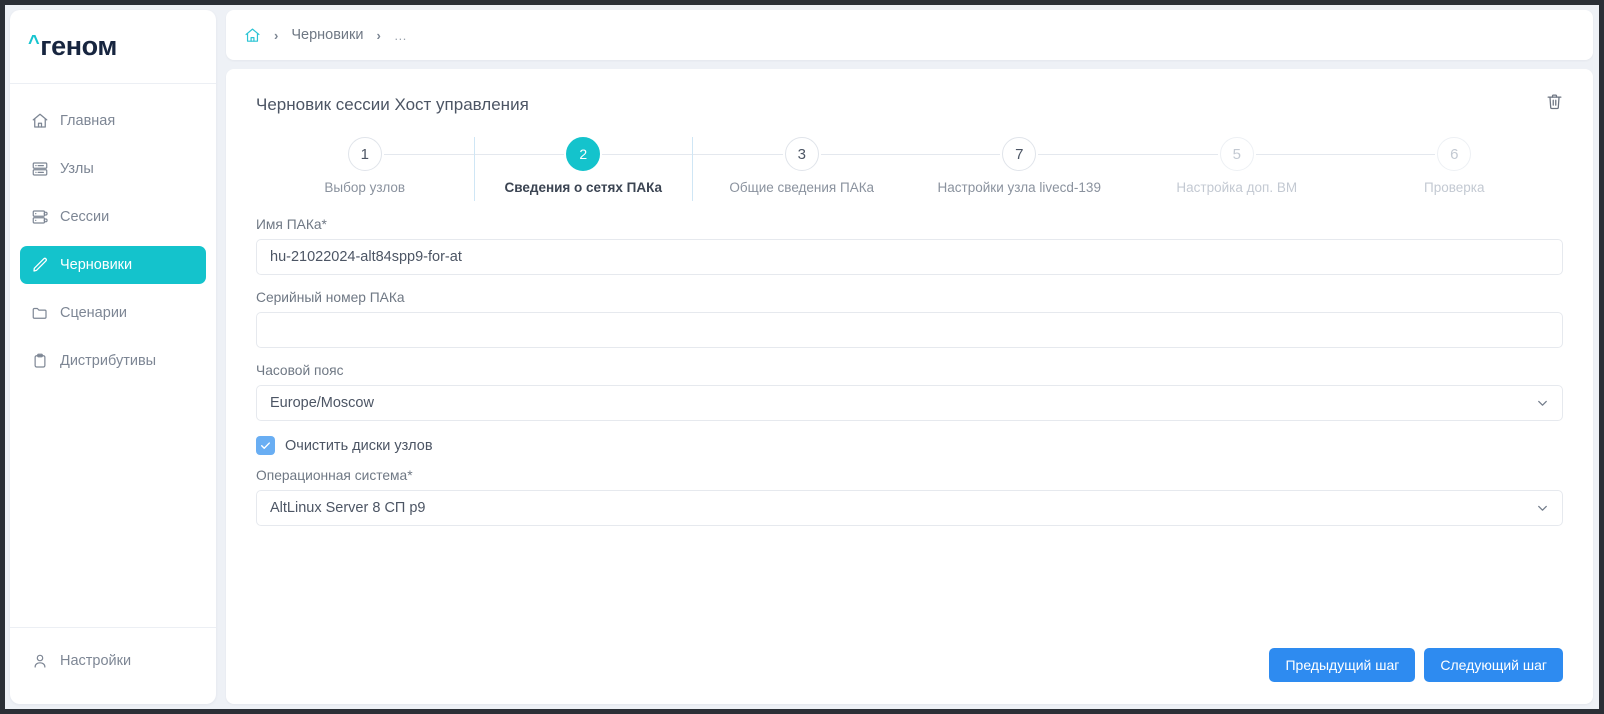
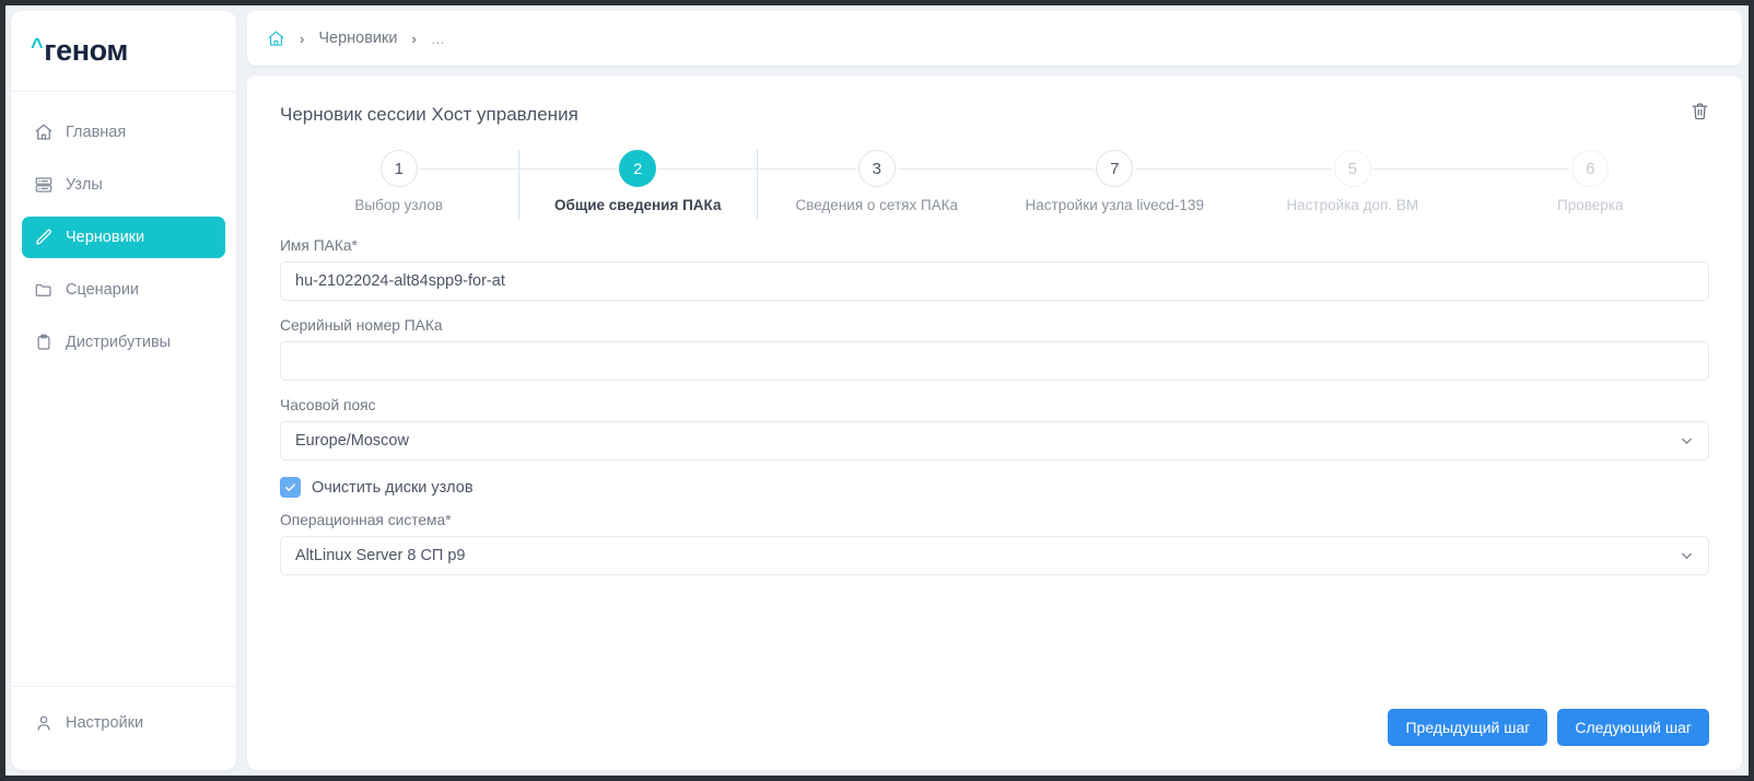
  ^
  геном
  Главная
  Узлы
- Сессии
  Черновики
  Сценарии
  Дистрибутивы
  Настройки
  ›
  Черновики
  ›
  …
  Черновик сессии Хост управления
  1
  Выбор узлов
  2
- Сведения о сетях ПАКа
+ Общие сведения ПАКа
  3
- Общие сведения ПАКа
+ Сведения о сетях ПАКа
  7
  Настройки узла livecd-139
  5
  Настройка доп. ВМ
  6
  Проверка
  Имя ПАКа*
  hu-21022024-alt84spp9-for-at
  Серийный номер ПАКа
  Часовой пояс
  Europe/Moscow
  Очистить диски узлов
  Операционная система*
  AltLinux Server 8 СП p9
  Предыдущий шаг
  Следующий шаг
